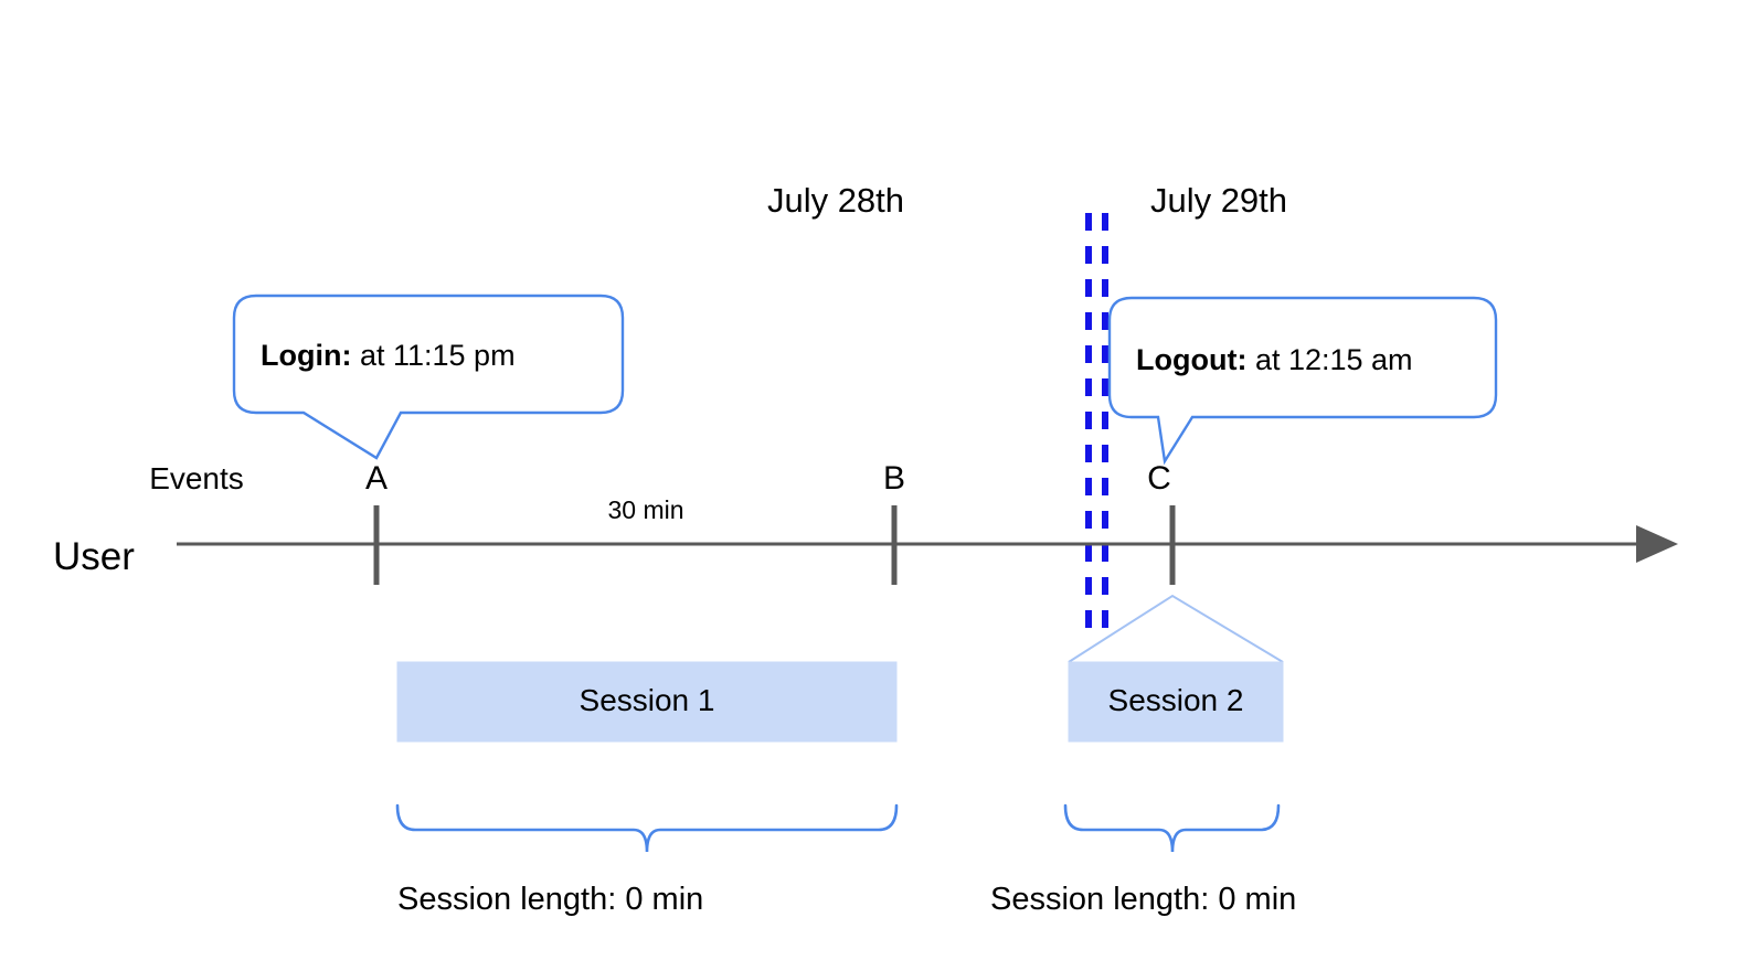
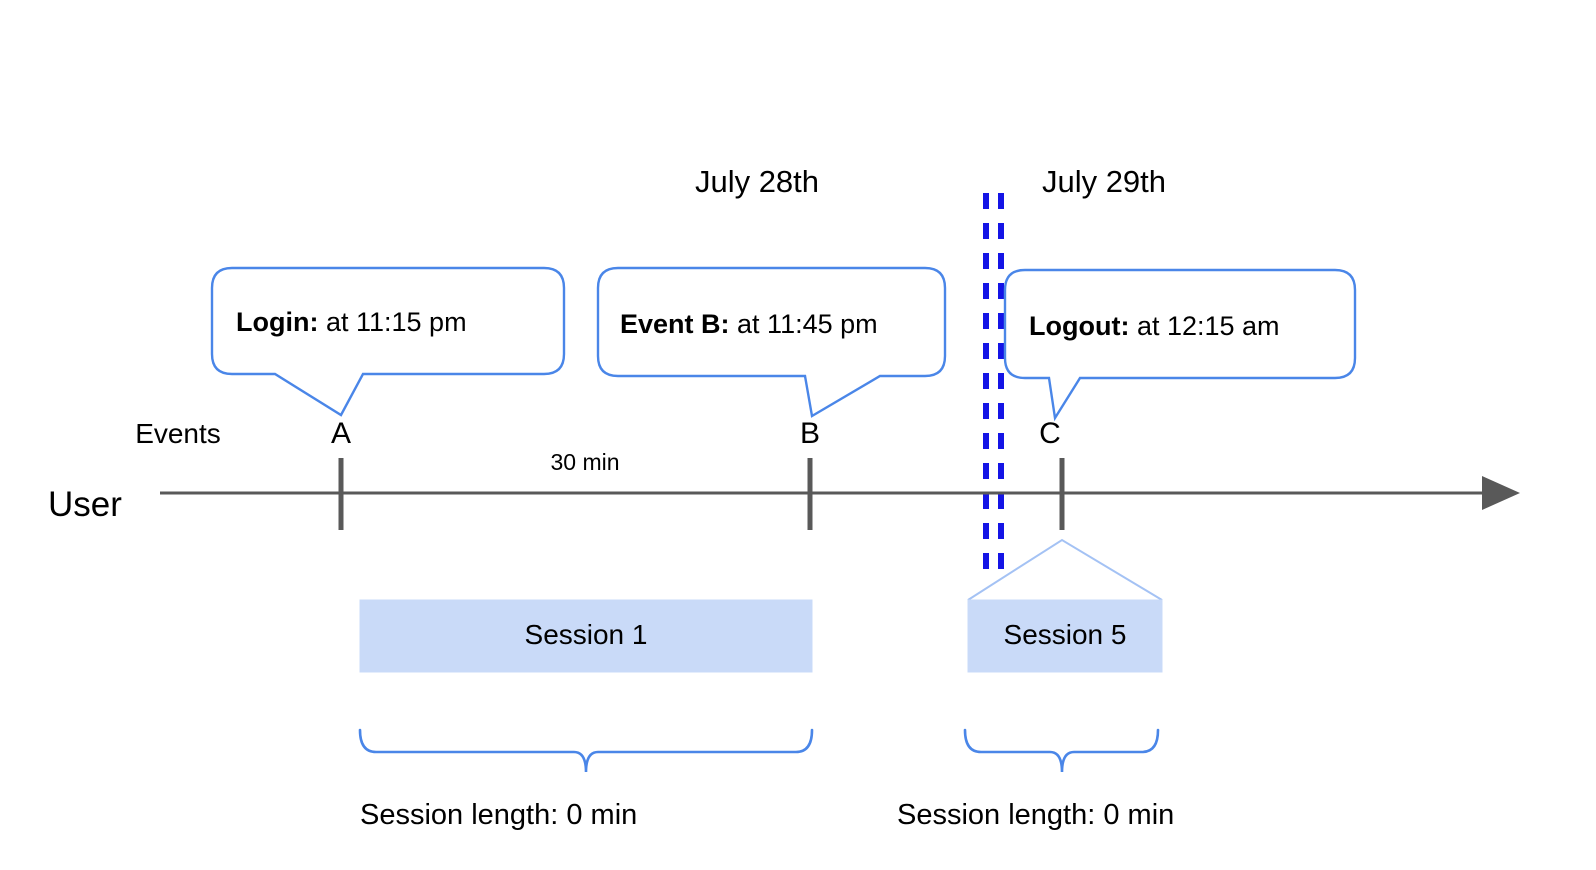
  July 28th
  July 29th
  Login: at 11:15 pm
+ Event B: at 11:45 pm
  Logout: at 12:15 am
  Events
  User
  A
  B
  C
  30 min
  Session 1
- Session 2
+ Session 5
  Session length: 0 min
  Session length: 0 min
